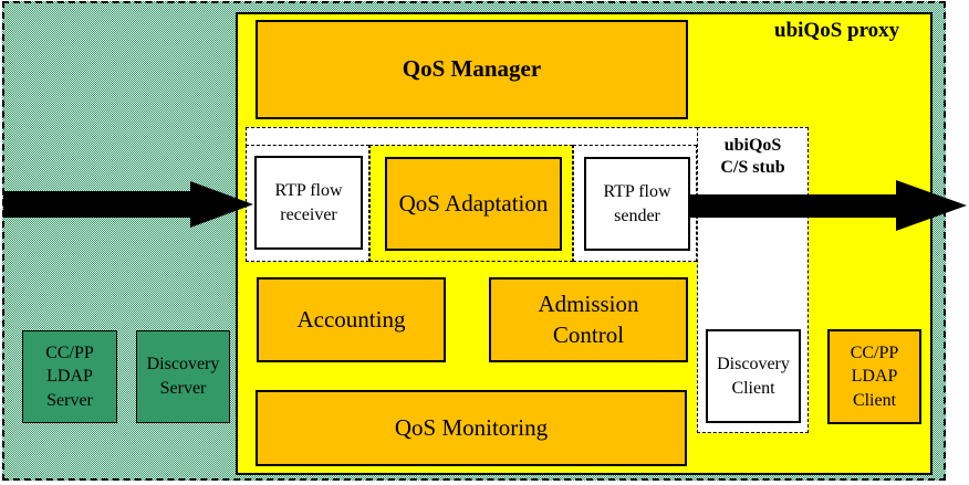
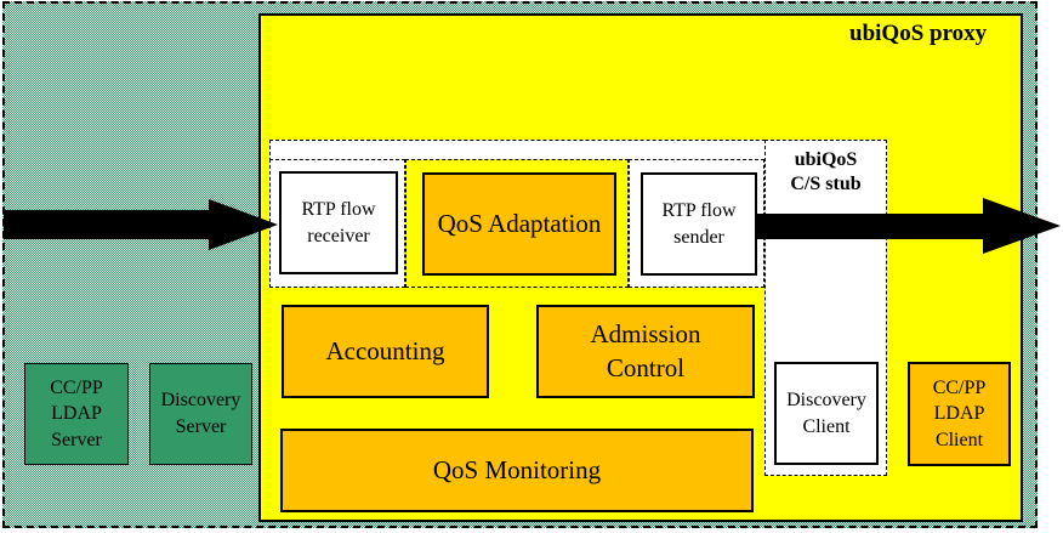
  ubiQoS proxy
  ubiQoS
  C/S stub
- QoS Manager
  RTP flow
  receiver
  QoS Adaptation
  RTP flow
  sender
  Accounting
  Admission
  Control
  QoS Monitoring
  Discovery
  Client
  CC/PP
  LDAP
  Client
  CC/PP
  LDAP
  Server
  Discovery
  Server
